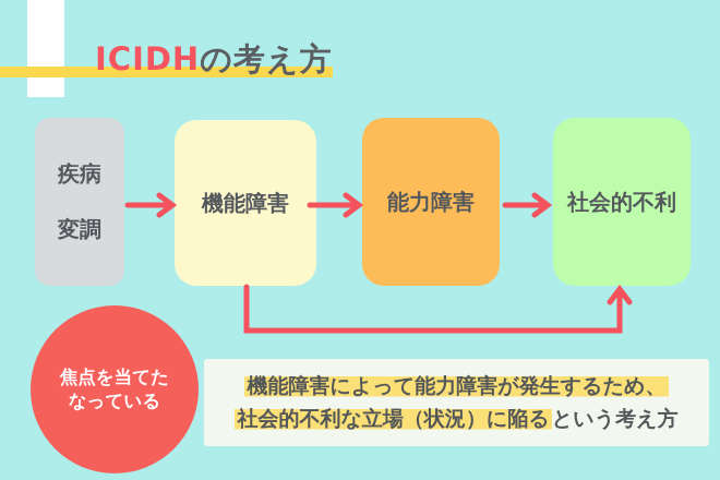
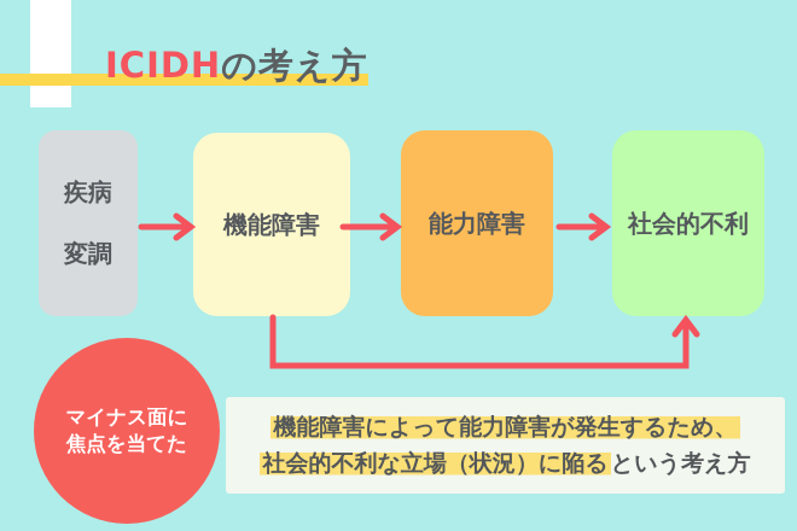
  ICIDHの考え方
  疾病
  変調
  機能障害
  能力障害
  社会的不利
+ マイナス面に
  焦点を当てた
- なっている
  機能障害によって能力障害が発生するため、
  社会的不利な立場（状況）に陥るという考え方
